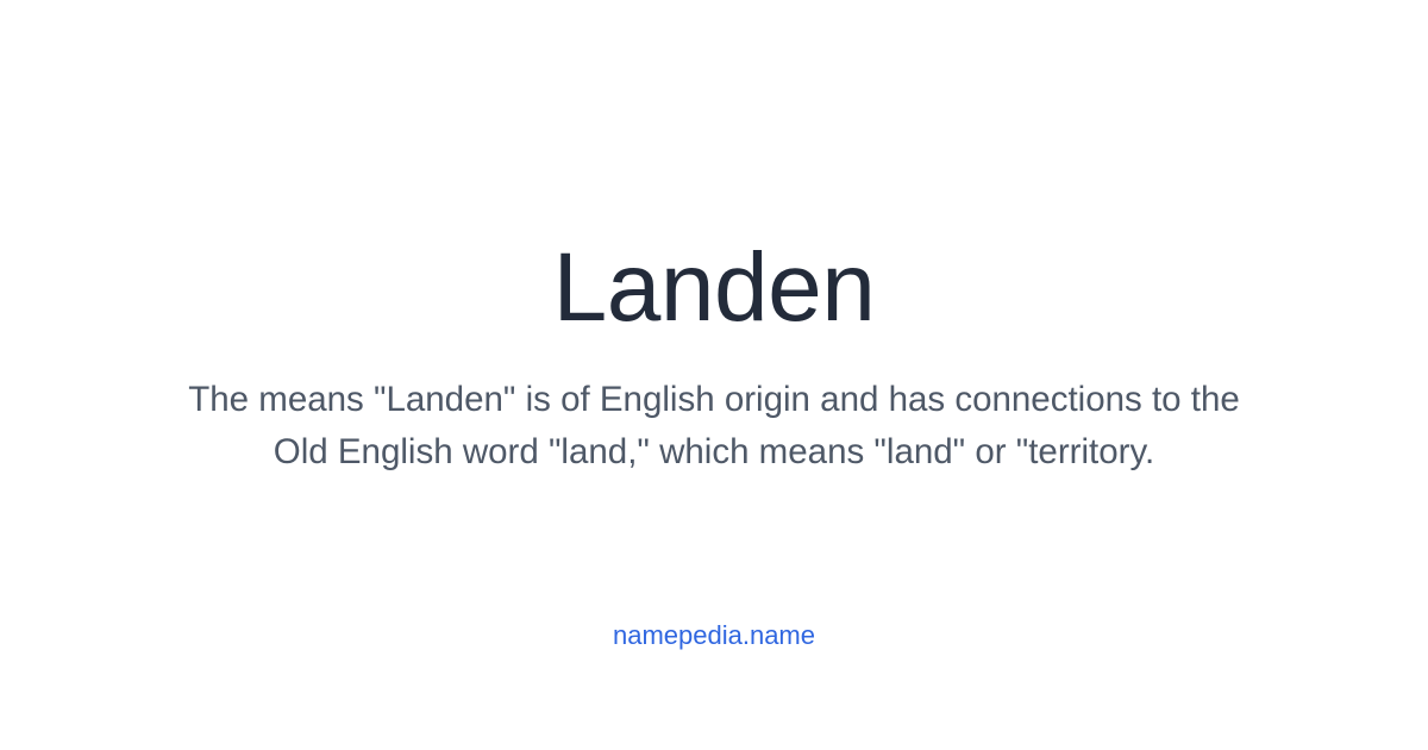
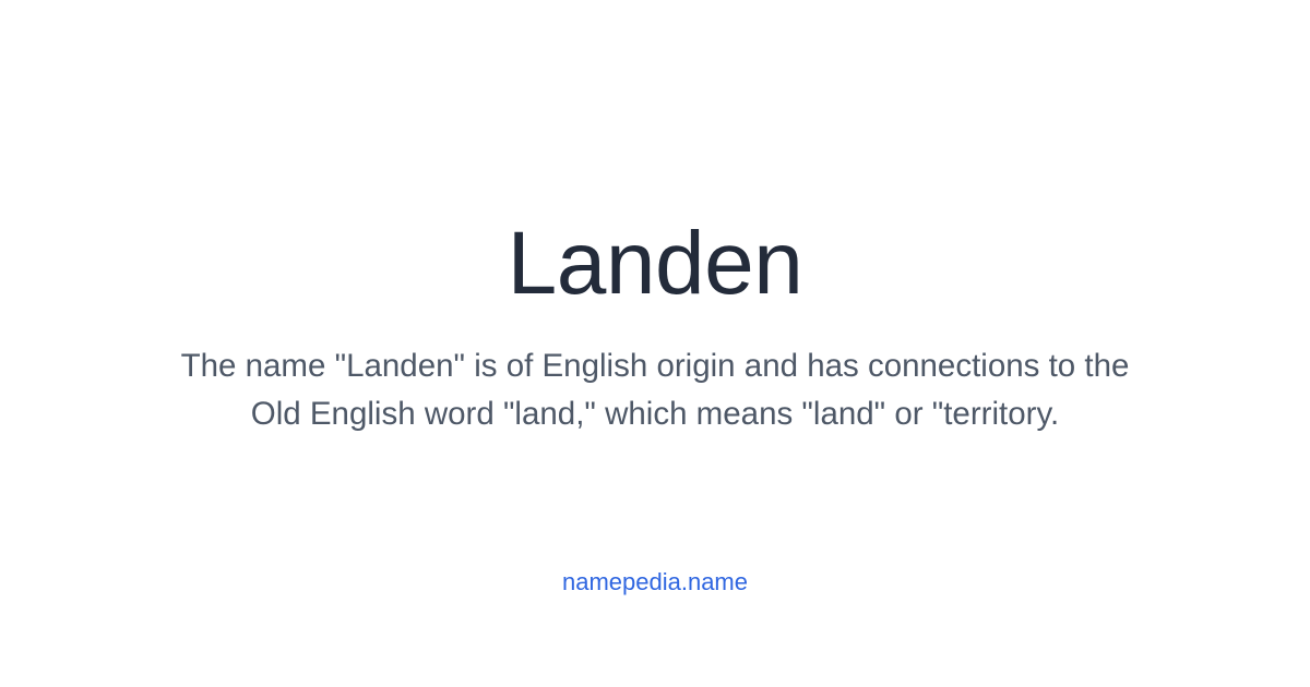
  Landen
- The means "Landen" is of English origin and has connections to the Old English word "land," which means "land" or "territory.
+ The name "Landen" is of English origin and has connections to the Old English word "land," which means "land" or "territory.
  namepedia.name
